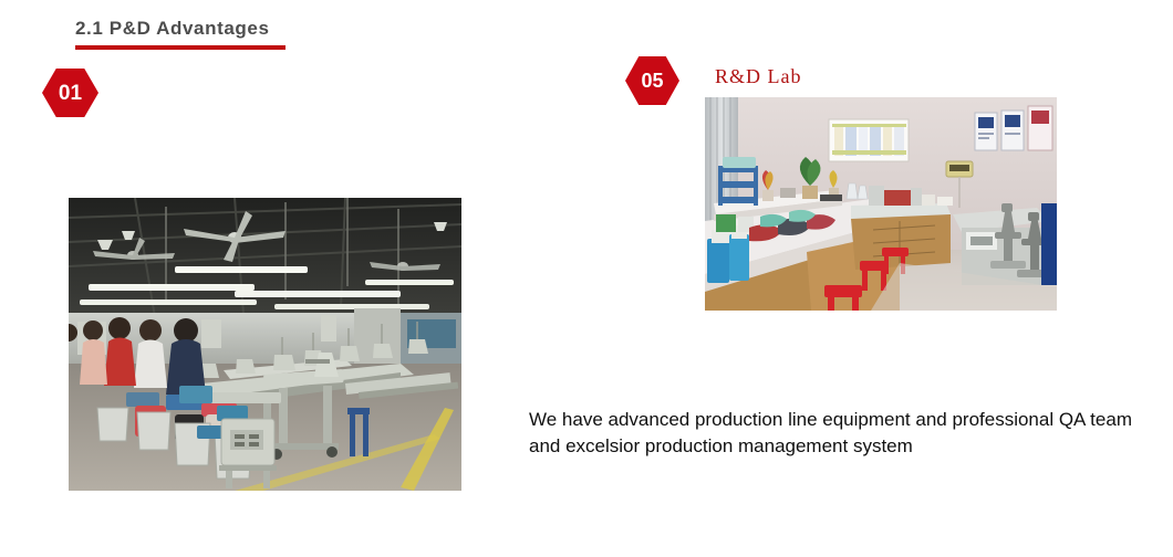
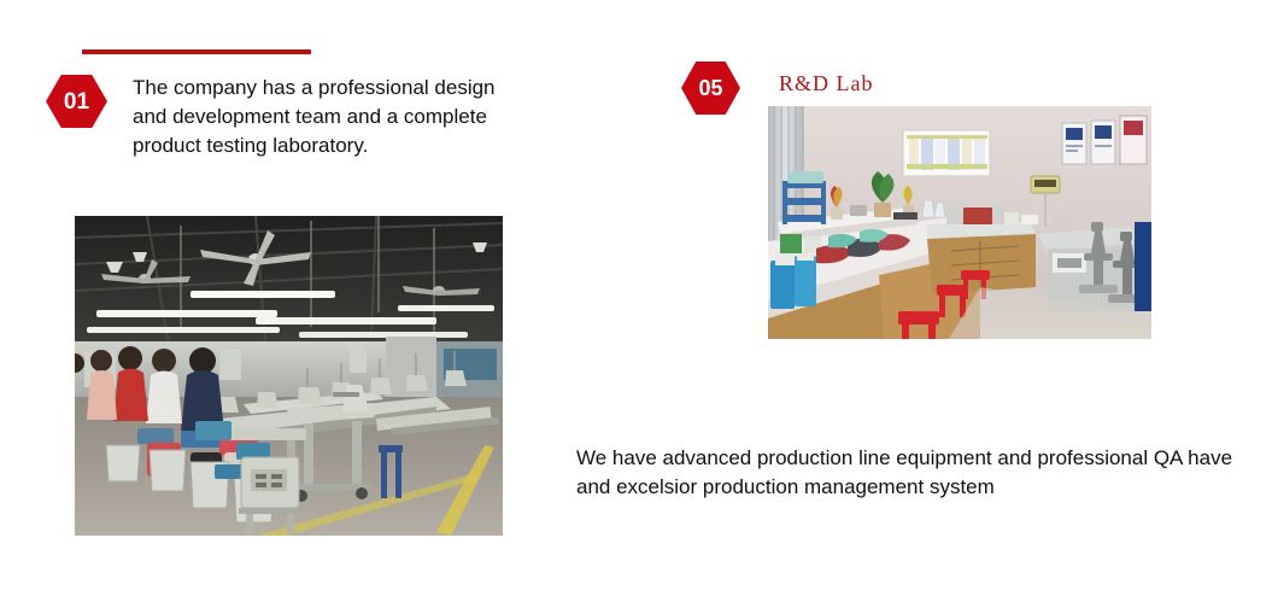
- 2.1 P&D Advantages
  01
+ The company has a professional design and development team and a complete product testing laboratory.
  05
  R&D Lab
- We have advanced production line equipment and professional QA team and excelsior production management system
+ We have advanced production line equipment and professional QA have and excelsior production management system
